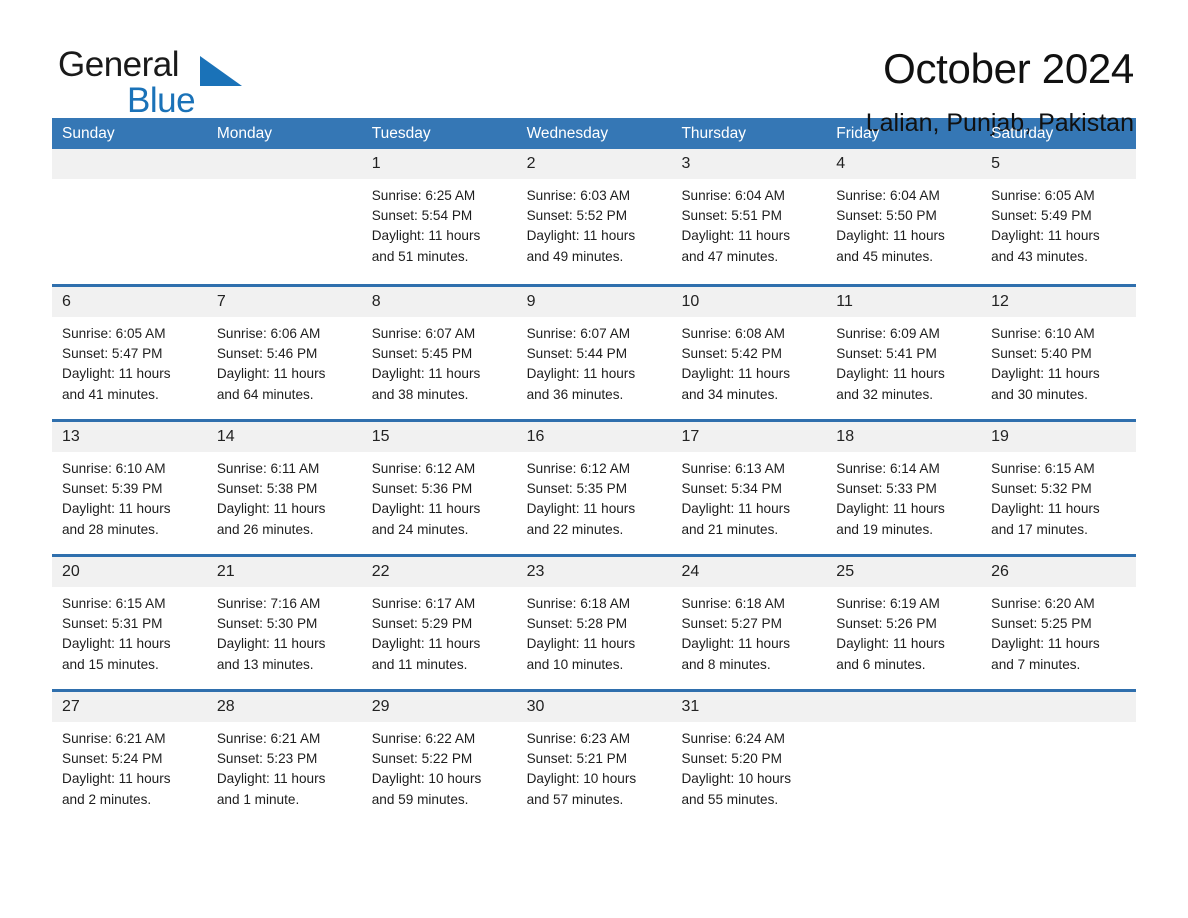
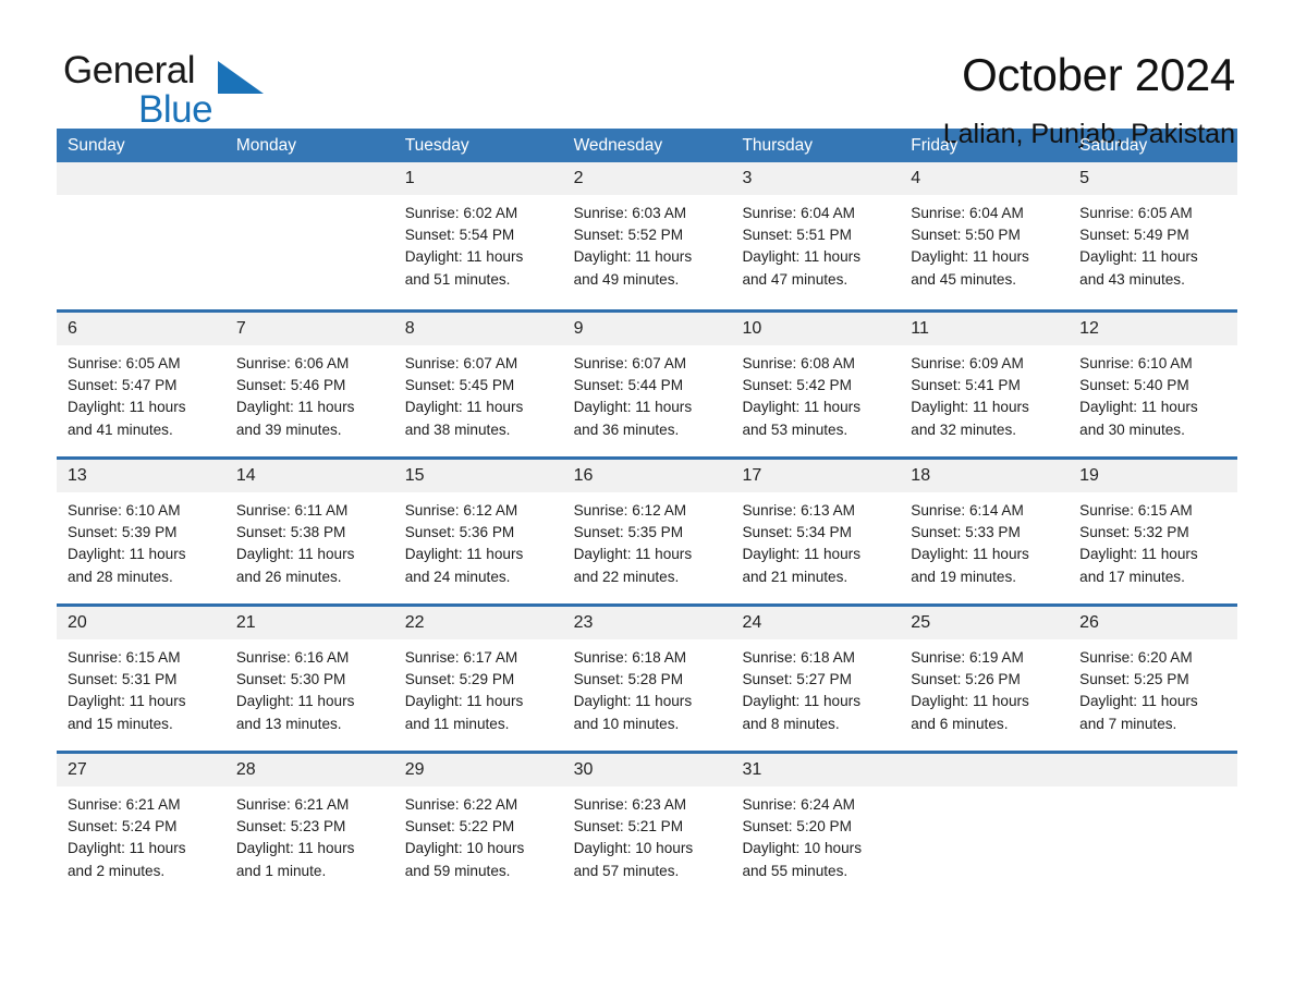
  General
  Blue
  October 2024
  Lalian, Punjab, Pakistan
  Sunday
  Monday
  Tuesday
  Wednesday
  Thursday
  Friday
  Saturday
  1
- Sunrise: 6:25 AM
+ Sunrise: 6:02 AM
  Sunset: 5:54 PM
  Daylight: 11 hours
  and 51 minutes.
  2
  Sunrise: 6:03 AM
  Sunset: 5:52 PM
  Daylight: 11 hours
  and 49 minutes.
  3
  Sunrise: 6:04 AM
  Sunset: 5:51 PM
  Daylight: 11 hours
  and 47 minutes.
  4
  Sunrise: 6:04 AM
  Sunset: 5:50 PM
  Daylight: 11 hours
  and 45 minutes.
  5
  Sunrise: 6:05 AM
  Sunset: 5:49 PM
  Daylight: 11 hours
  and 43 minutes.
  6
  Sunrise: 6:05 AM
  Sunset: 5:47 PM
  Daylight: 11 hours
  and 41 minutes.
  7
  Sunrise: 6:06 AM
  Sunset: 5:46 PM
  Daylight: 11 hours
- and 64 minutes.
+ and 39 minutes.
  8
  Sunrise: 6:07 AM
  Sunset: 5:45 PM
  Daylight: 11 hours
  and 38 minutes.
  9
  Sunrise: 6:07 AM
  Sunset: 5:44 PM
  Daylight: 11 hours
  and 36 minutes.
  10
  Sunrise: 6:08 AM
  Sunset: 5:42 PM
  Daylight: 11 hours
- and 34 minutes.
+ and 53 minutes.
  11
  Sunrise: 6:09 AM
  Sunset: 5:41 PM
  Daylight: 11 hours
  and 32 minutes.
  12
  Sunrise: 6:10 AM
  Sunset: 5:40 PM
  Daylight: 11 hours
  and 30 minutes.
  13
  Sunrise: 6:10 AM
  Sunset: 5:39 PM
  Daylight: 11 hours
  and 28 minutes.
  14
  Sunrise: 6:11 AM
  Sunset: 5:38 PM
  Daylight: 11 hours
  and 26 minutes.
  15
  Sunrise: 6:12 AM
  Sunset: 5:36 PM
  Daylight: 11 hours
  and 24 minutes.
  16
  Sunrise: 6:12 AM
  Sunset: 5:35 PM
  Daylight: 11 hours
  and 22 minutes.
  17
  Sunrise: 6:13 AM
  Sunset: 5:34 PM
  Daylight: 11 hours
  and 21 minutes.
  18
  Sunrise: 6:14 AM
  Sunset: 5:33 PM
  Daylight: 11 hours
  and 19 minutes.
  19
  Sunrise: 6:15 AM
  Sunset: 5:32 PM
  Daylight: 11 hours
  and 17 minutes.
  20
  Sunrise: 6:15 AM
  Sunset: 5:31 PM
  Daylight: 11 hours
  and 15 minutes.
  21
- Sunrise: 7:16 AM
+ Sunrise: 6:16 AM
  Sunset: 5:30 PM
  Daylight: 11 hours
  and 13 minutes.
  22
  Sunrise: 6:17 AM
  Sunset: 5:29 PM
  Daylight: 11 hours
  and 11 minutes.
  23
  Sunrise: 6:18 AM
  Sunset: 5:28 PM
  Daylight: 11 hours
  and 10 minutes.
  24
  Sunrise: 6:18 AM
  Sunset: 5:27 PM
  Daylight: 11 hours
  and 8 minutes.
  25
  Sunrise: 6:19 AM
  Sunset: 5:26 PM
  Daylight: 11 hours
  and 6 minutes.
  26
  Sunrise: 6:20 AM
  Sunset: 5:25 PM
  Daylight: 11 hours
  and 7 minutes.
  27
  Sunrise: 6:21 AM
  Sunset: 5:24 PM
  Daylight: 11 hours
  and 2 minutes.
  28
  Sunrise: 6:21 AM
  Sunset: 5:23 PM
  Daylight: 11 hours
  and 1 minute.
  29
  Sunrise: 6:22 AM
  Sunset: 5:22 PM
  Daylight: 10 hours
  and 59 minutes.
  30
  Sunrise: 6:23 AM
  Sunset: 5:21 PM
  Daylight: 10 hours
  and 57 minutes.
  31
  Sunrise: 6:24 AM
  Sunset: 5:20 PM
  Daylight: 10 hours
  and 55 minutes.
